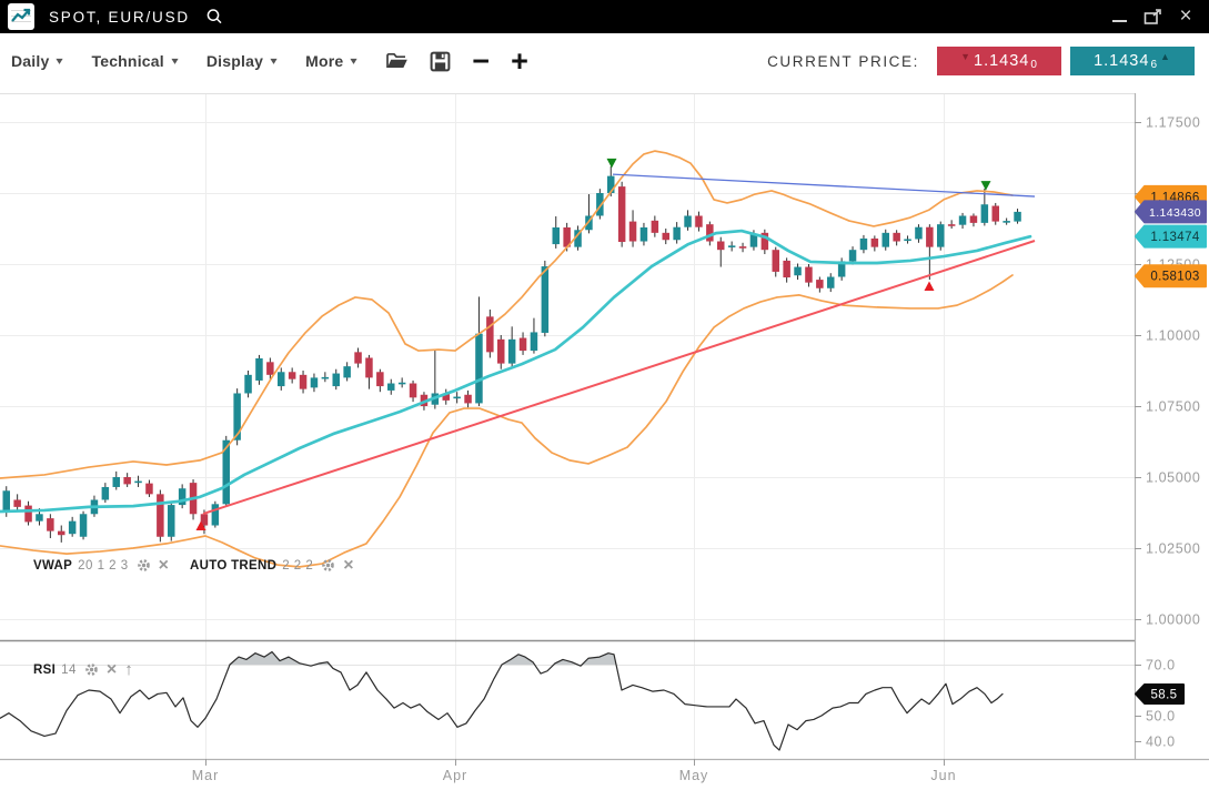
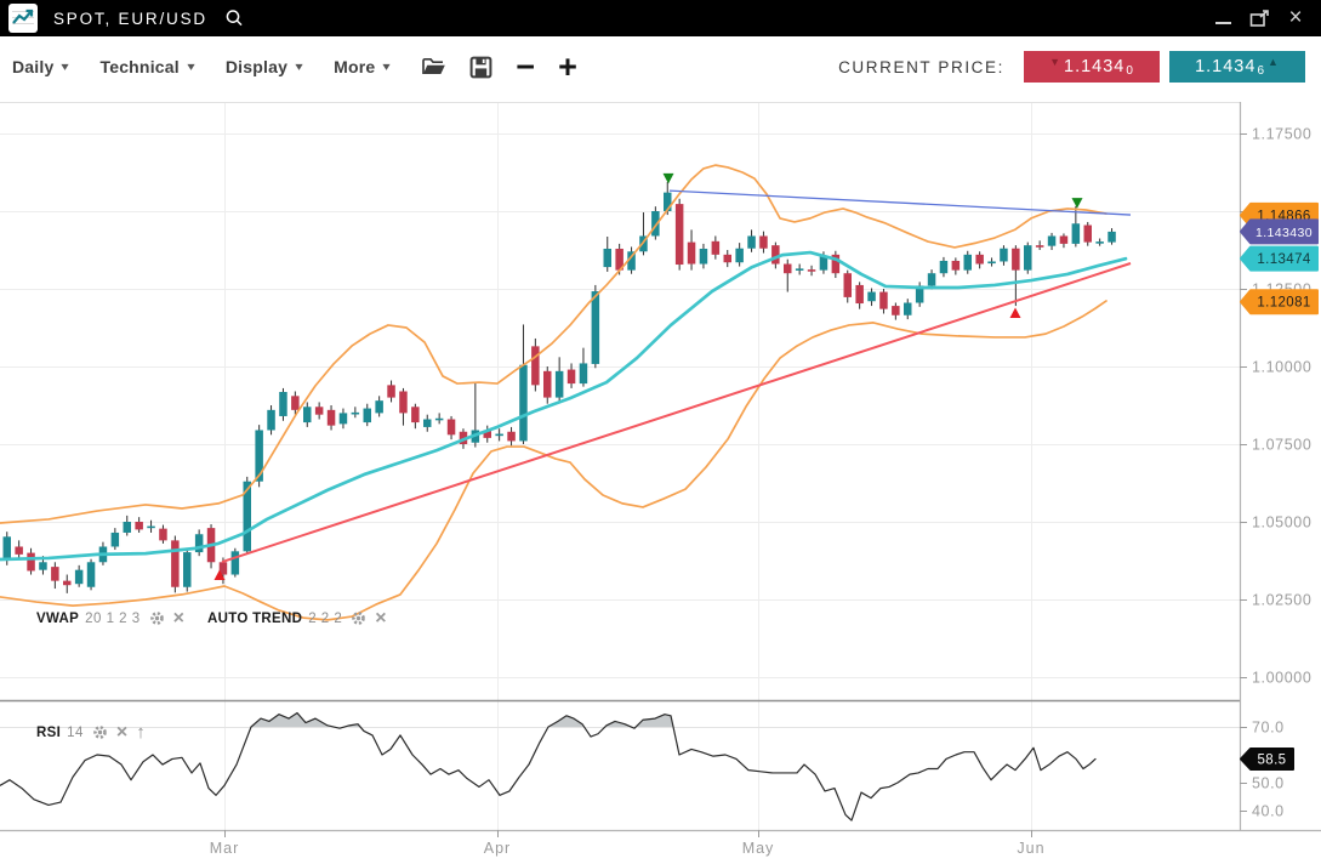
  SPOT, EUR/USD
  ×
  Daily
  ▾
  Technical
  ▾
  Display
  ▾
  More
  ▾
  −
  +
  CURRENT PRICE:
  ▼
  1.1434
  0
  1.1434
  6
  ▲
  1.17500
  1.10000
  1.07500
  1.05000
  1.02500
  1.00000
  70.0
  50.0
  40.0
  Mar
  Apr
  May
  Jun
  1.14866
  1.143430
  1.13474
- 0.58103
+ 1.12081
  58.5
  VWAP
  20 1 2 3
  ×
  AUTO TREND
  2 2 2
  ×
  RSI
  14
  ×
  ↑
